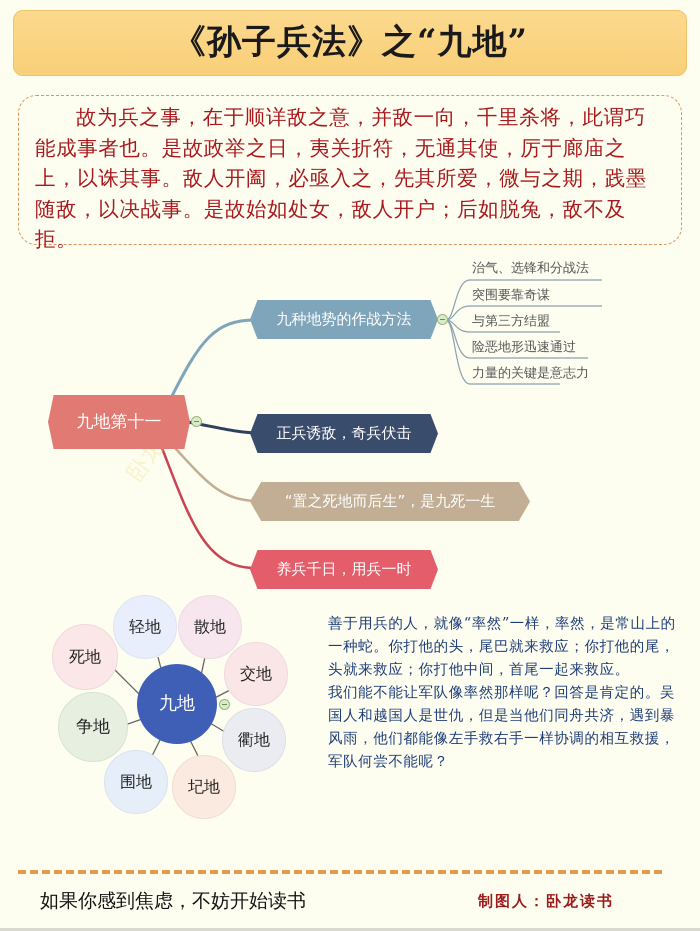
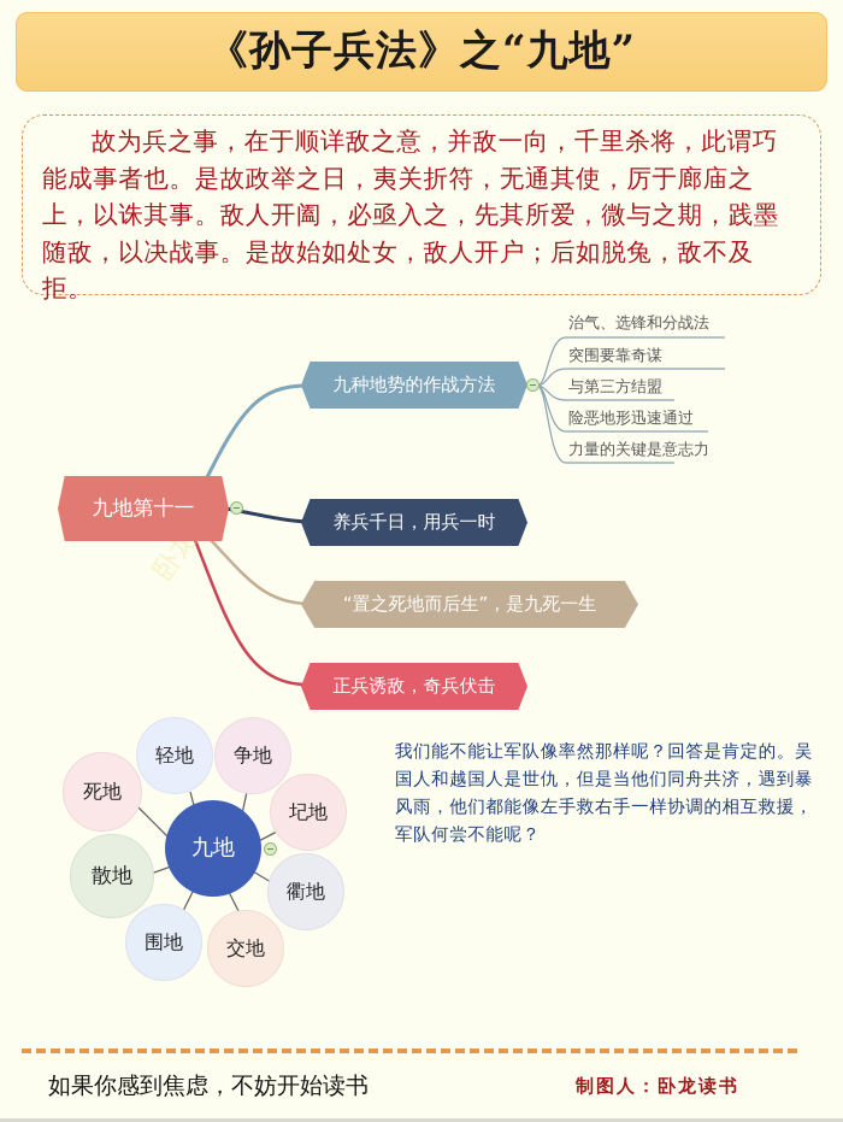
  《孙子兵法》之“九地”
  故为兵之事，在于顺详敌之意，并敌一向，千里杀将，此谓巧能成事者也。是故政举之日，夷关折符，无通其使，厉于廊庙之上，以诛其事。敌人开阖，必亟入之，先其所爱，微与之期，践墨随敌，以决战事。是故始如处女，敌人开户；后如脱兔，敌不及拒。
  九地第十一
  九种地势的作战方法
- 正兵诱敌，奇兵伏击
+ 养兵千日，用兵一时
  “置之死地而后生”，是九死一生
- 养兵千日，用兵一时
+ 正兵诱敌，奇兵伏击
  治气、选锋和分战法
  突围要靠奇谋
  与第三方结盟
  险恶地形迅速通过
  力量的关键是意志力
  轻地
- 散地
+ 争地
- 交地
+ 圮地
  衢地
- 圮地
+ 交地
  围地
- 争地
+ 散地
  死地
  九地
- 善于用兵的人，就像“率然”一样，率然，是常山上的一种蛇。你打他的头，尾巴就来救应；你打他的尾，头就来救应；你打他中间，首尾一起来救应。
  我们能不能让军队像率然那样呢？回答是肯定的。吴国人和越国人是世仇，但是当他们同舟共济，遇到暴风雨，他们都能像左手救右手一样协调的相互救援，军队何尝不能呢？
  如果你感到焦虑，不妨开始读书
  制图人：卧龙读书
